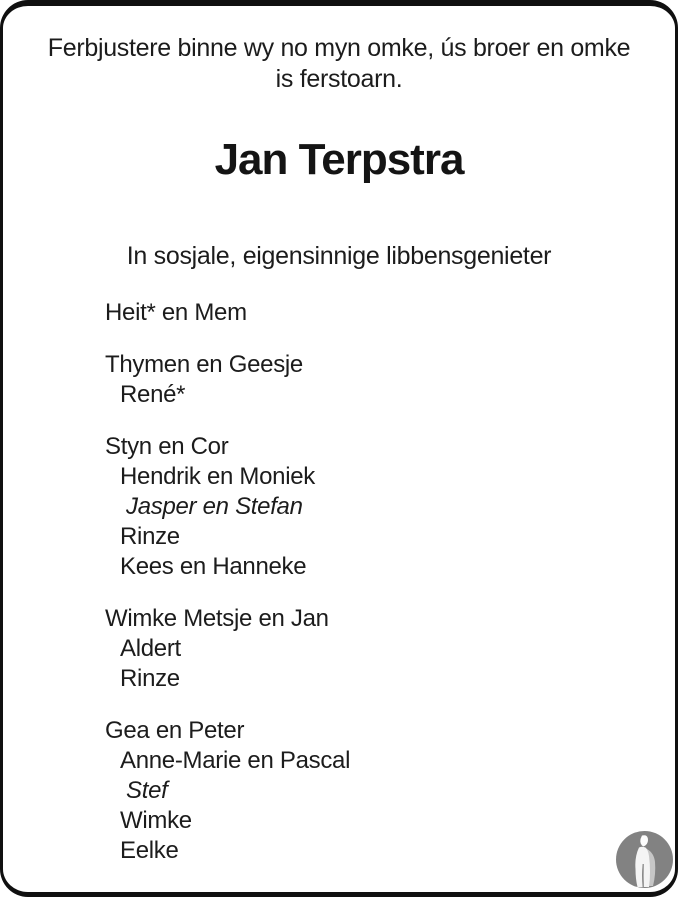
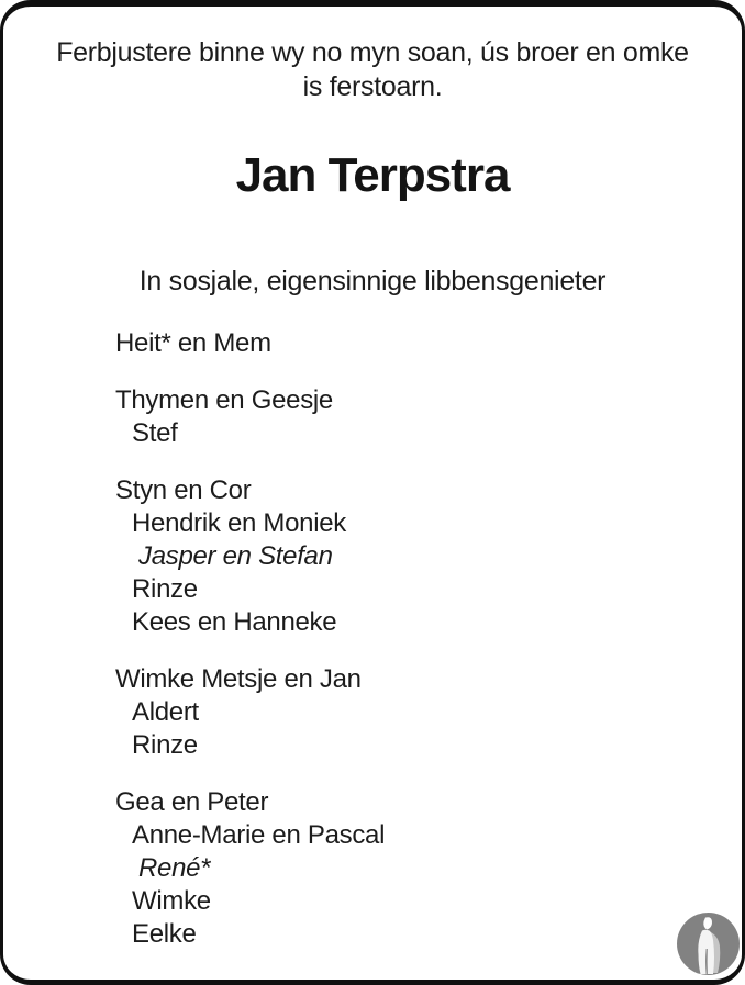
- Ferbjustere binne wy no myn omke, ús broer en omke
+ Ferbjustere binne wy no myn soan, ús broer en omke
  is ferstoarn.
  Jan Terpstra
  In sosjale, eigensinnige libbensgenieter
  Heit* en Mem
  Thymen en Geesje
- René*
+ Stef
  Styn en Cor
  Hendrik en Moniek
  Jasper en Stefan
  Rinze
  Kees en Hanneke
  Wimke Metsje en Jan
  Aldert
  Rinze
  Gea en Peter
  Anne-Marie en Pascal
- Stef
+ René*
  Wimke
  Eelke
